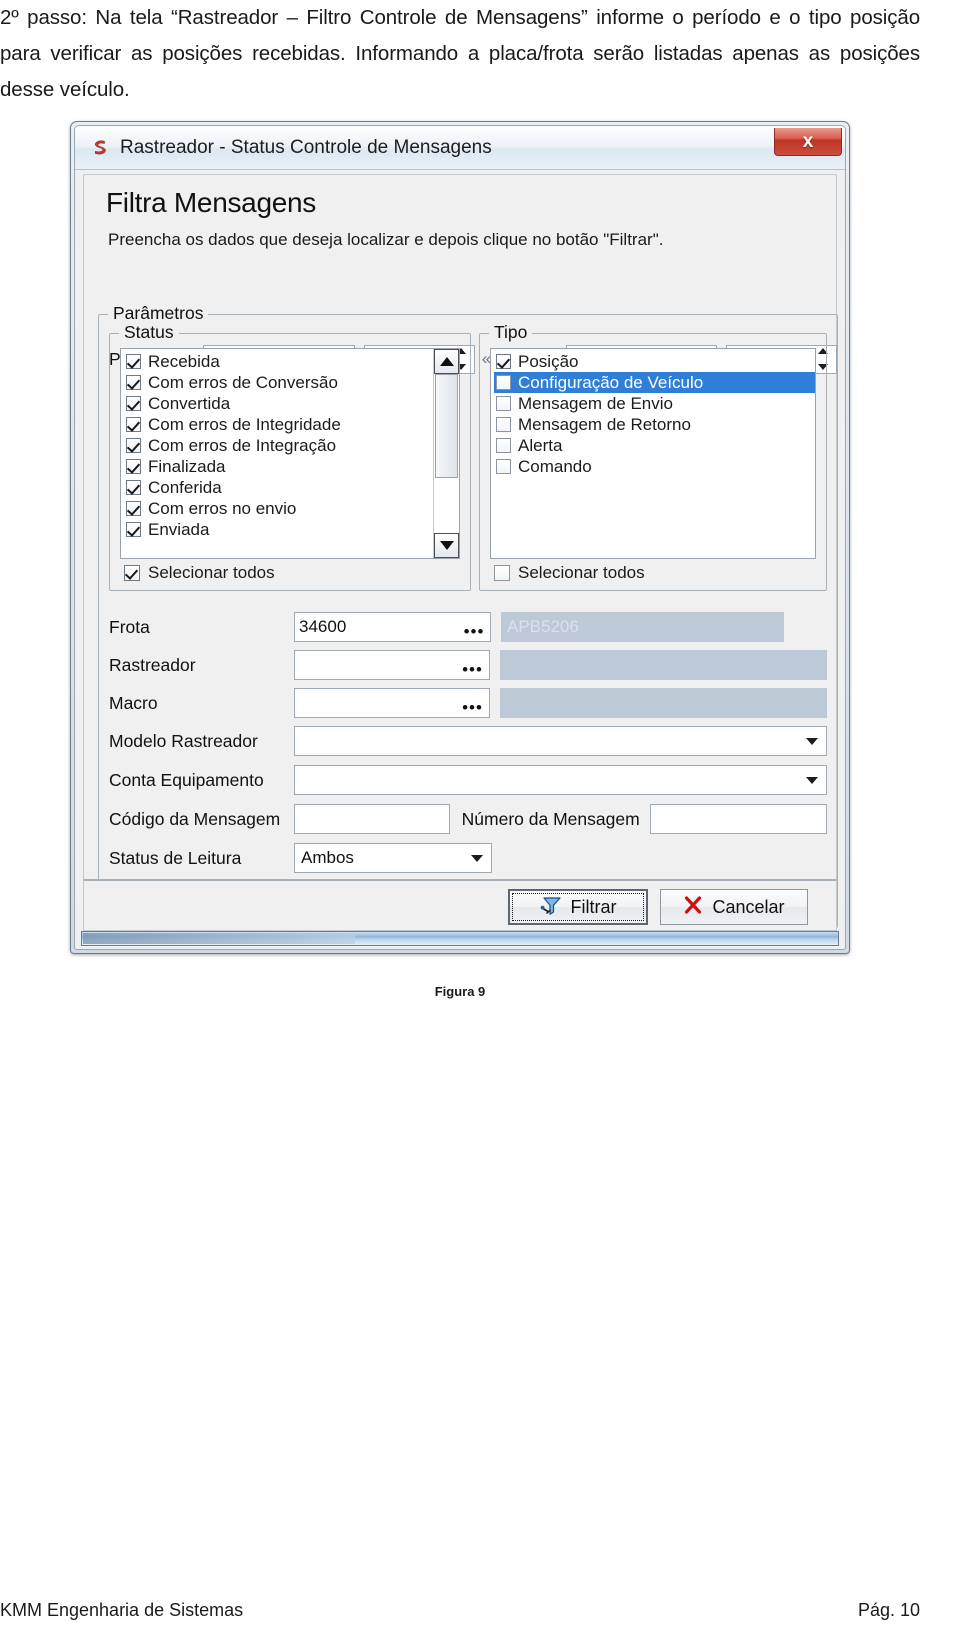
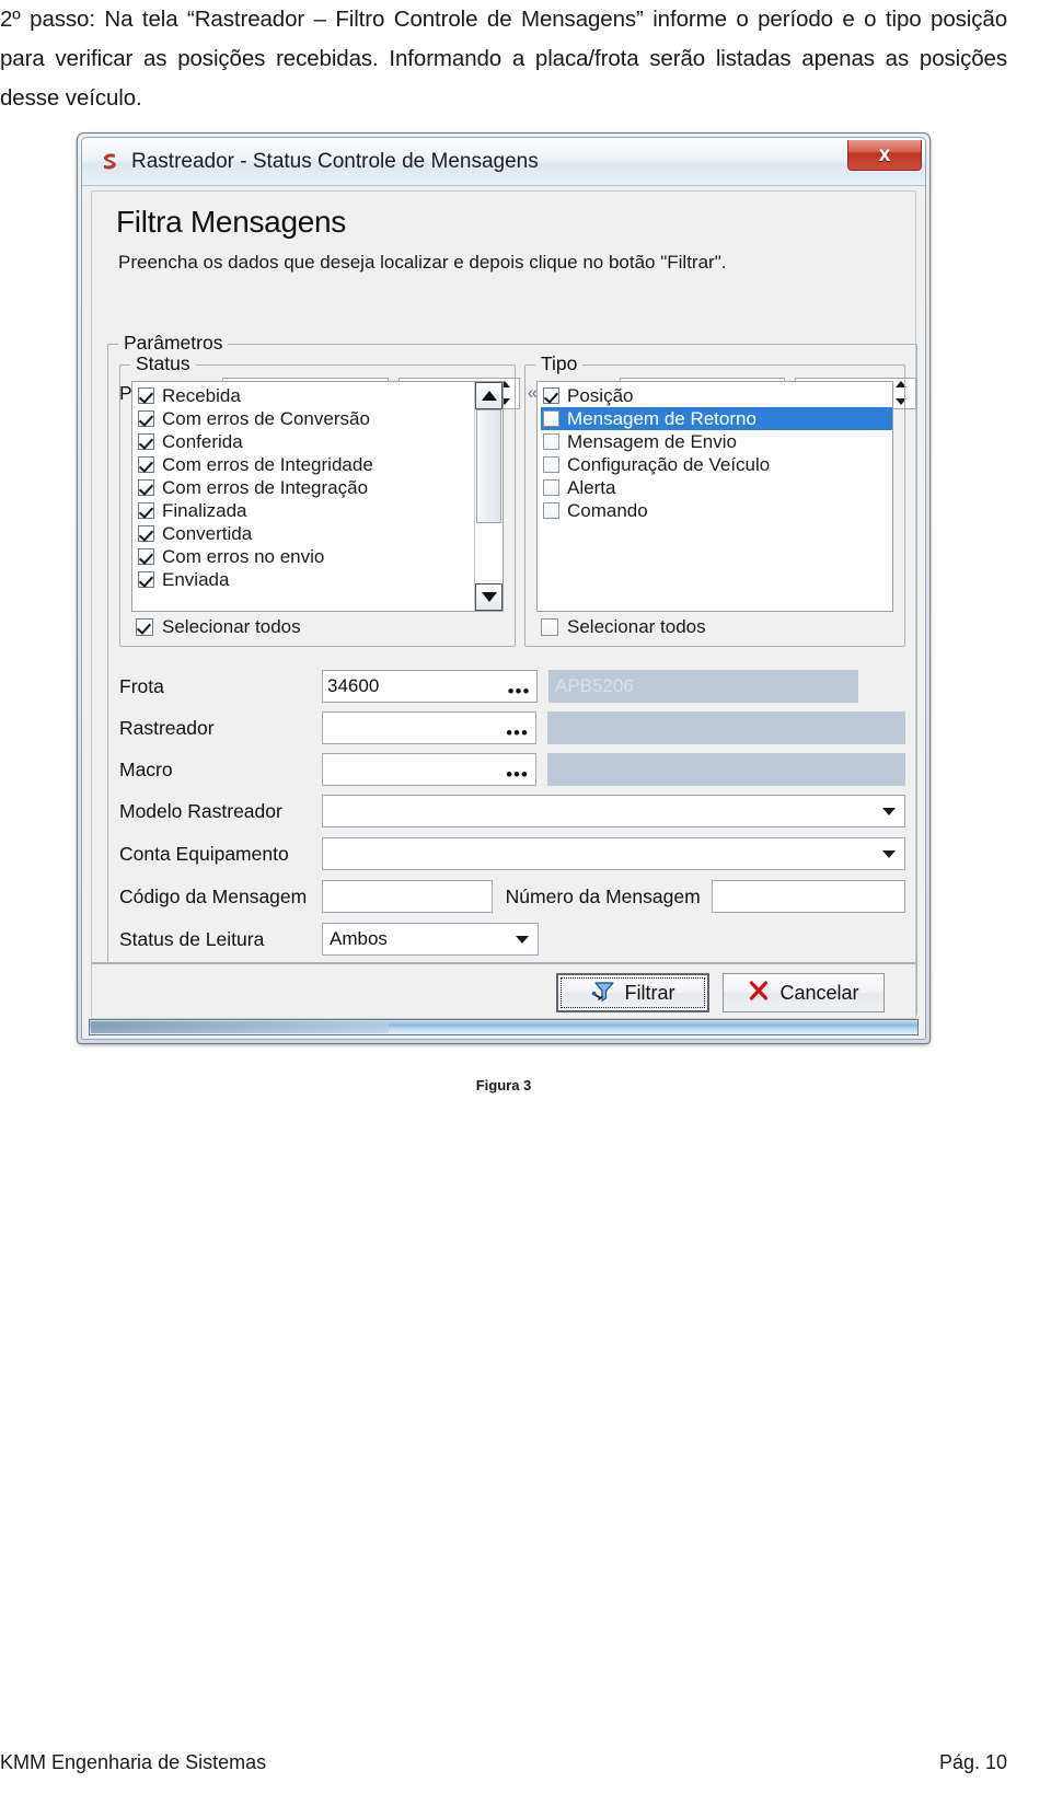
  2º passo: Na tela “Rastreador – Filtro Controle de Mensagens” informe o período e o tipo posição para verificar as posições recebidas. Informando a placa/frota serão listadas apenas as posições desse veículo.
  Rastreador - Status Controle de Mensagens
  x
  Filtra Mensagens
  Preencha os dados que deseja localizar e depois clique no botão "Filtrar".
  Parâmetros
  Status
  Recebida
  Com erros de Conversão
- Convertida
+ Conferida
  Com erros de Integridade
  Com erros de Integração
  Finalizada
- Conferida
+ Convertida
  Com erros no envio
  Enviada
  Selecionar todos
  Tipo
  Posição
- Configuração de Veículo
+ Mensagem de Retorno
  Mensagem de Envio
- Mensagem de Retorno
+ Configuração de Veículo
  Alerta
  Comando
  Selecionar todos
  Frota
  34600
  •••
  APB5206
  Rastreador
  •••
  Macro
  •••
  Modelo Rastreador
  Conta Equipamento
  Código da Mensagem
  Número da Mensagem
  Status de Leitura
  Ambos
  Filtrar
  Cancelar
- Figura 9
+ Figura 3
  KMM Engenharia de Sistemas
  Pág. 10
